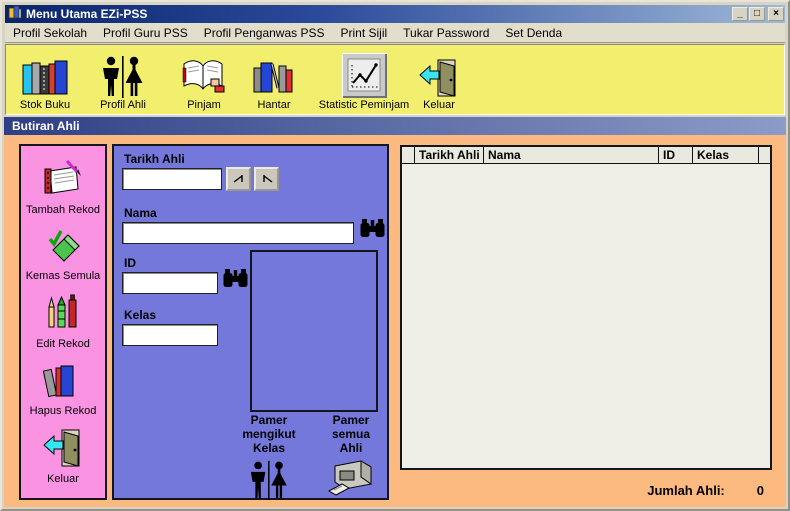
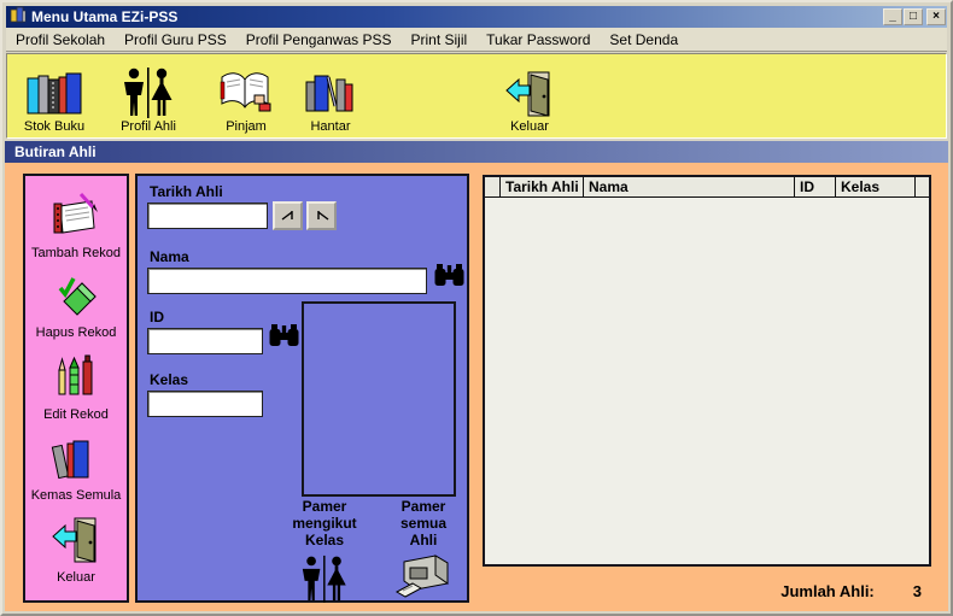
  Menu Utama EZi-PSS
  _
  □
  ×
  Profil Sekolah
  Profil Guru PSS
  Profil Penganwas PSS
  Print Sijil
  Tukar Password
  Set Denda
  Stok Buku
  Profil Ahli
  Pinjam
  Hantar
- Statistic Peminjam
  Keluar
  Butiran Ahli
  Tambah Rekod
- Kemas Semula
+ Hapus Rekod
  Edit Rekod
- Hapus Rekod
+ Kemas Semula
  Keluar
  Tarikh Ahli
  Nama
  ID
  Kelas
  Pamer mengikut Kelas
  Pamer semua Ahli
  Tarikh Ahli
  Nama
  ID
  Kelas
  Jumlah Ahli:
- 0
+ 3
